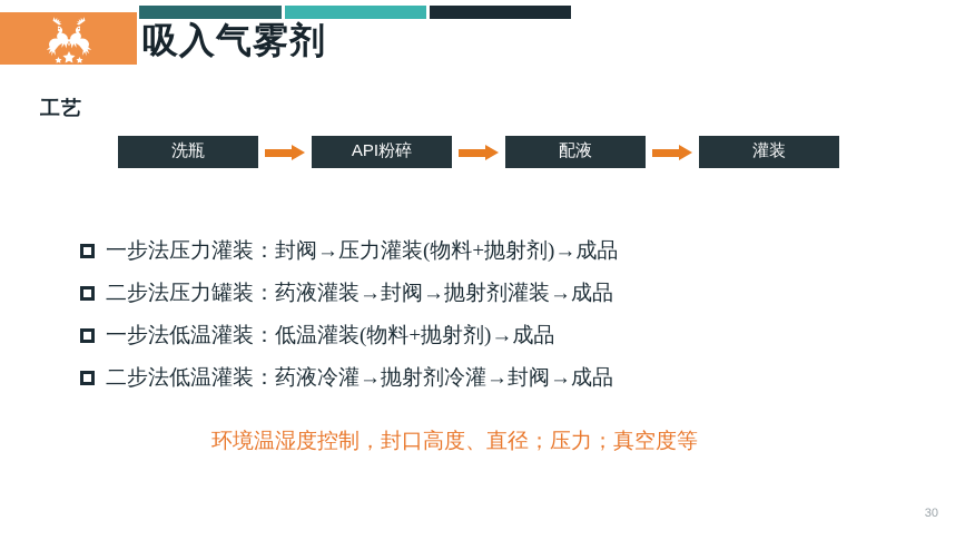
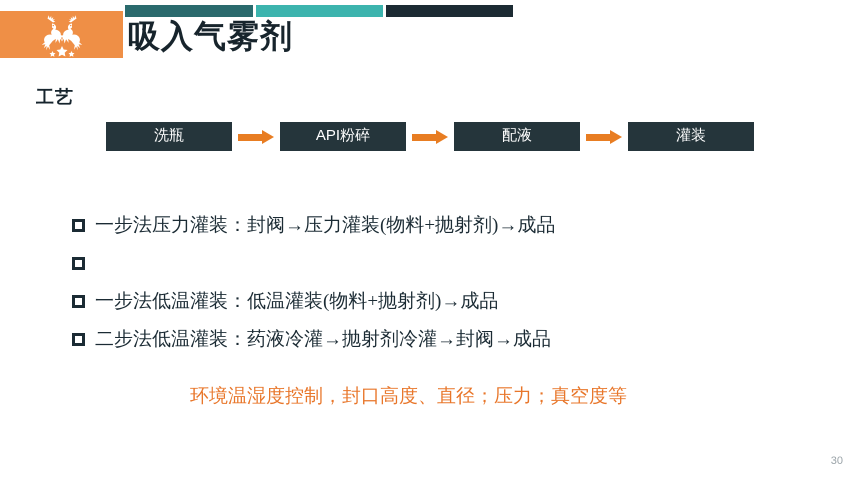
  吸入气雾剂
  工艺
  洗瓶
  API粉碎
  配液
  灌装
  一步法压力灌装：封阀→压力灌装(物料+抛射剂)→成品
- 二步法压力罐装：药液灌装→封阀→抛射剂灌装→成品
  一步法低温灌装：低温灌装(物料+抛射剂)→成品
  二步法低温灌装：药液冷灌→抛射剂冷灌→封阀→成品
  环境温湿度控制，封口高度、直径；压力；真空度等
  30
